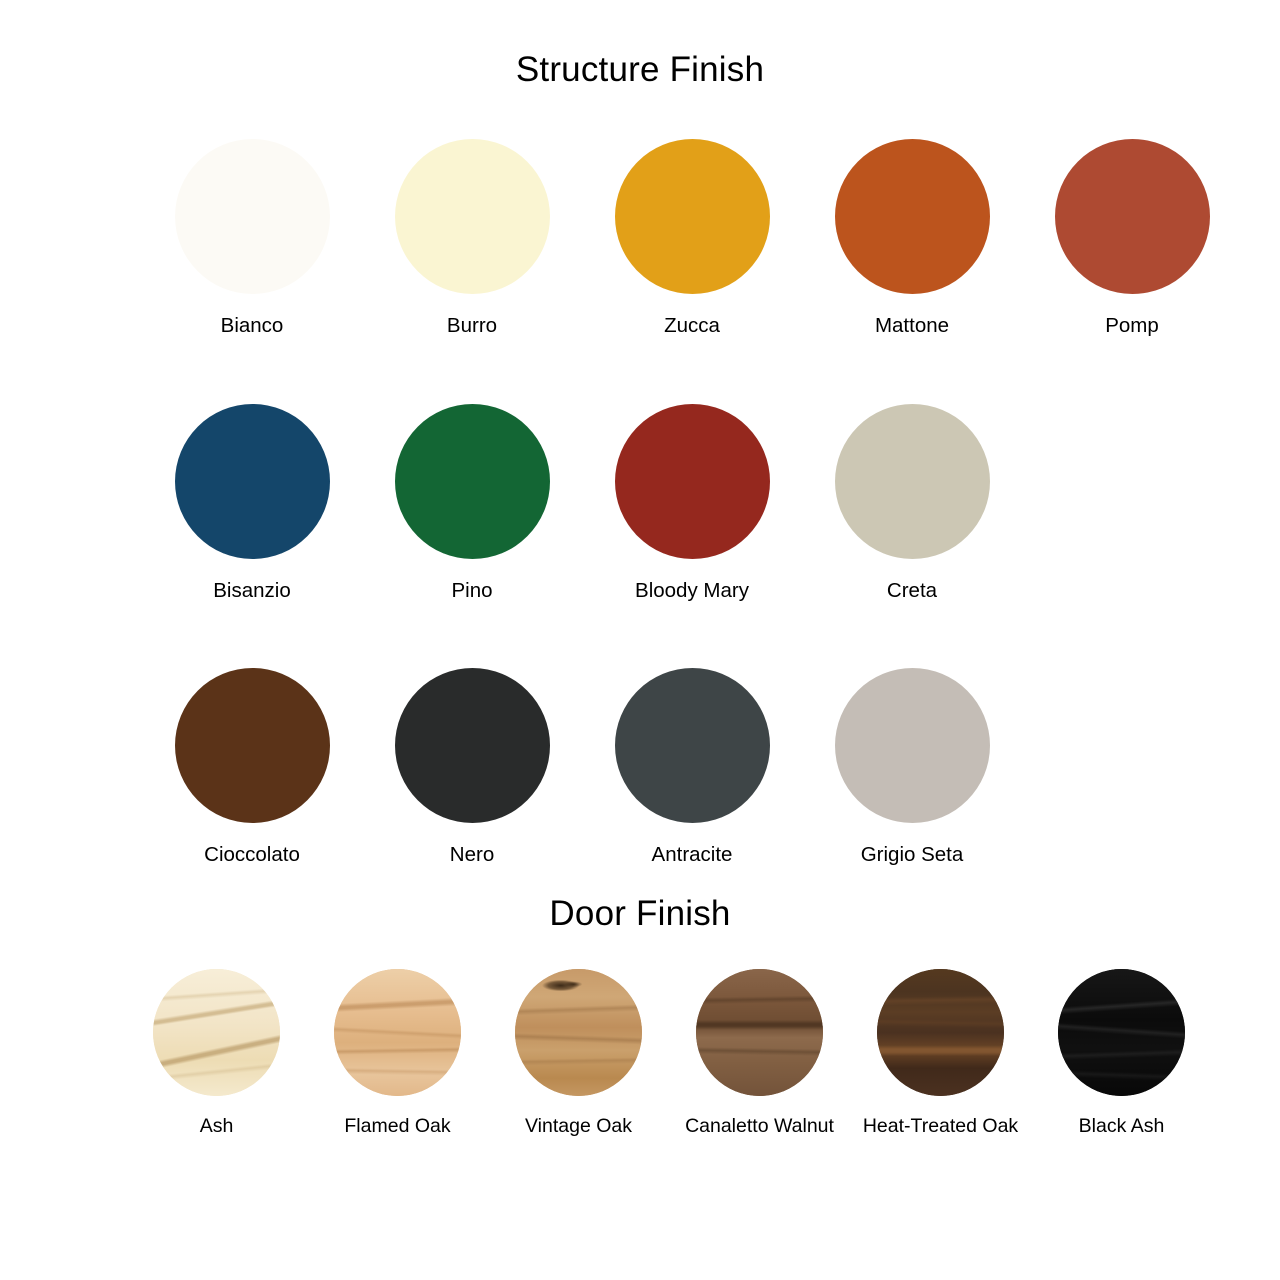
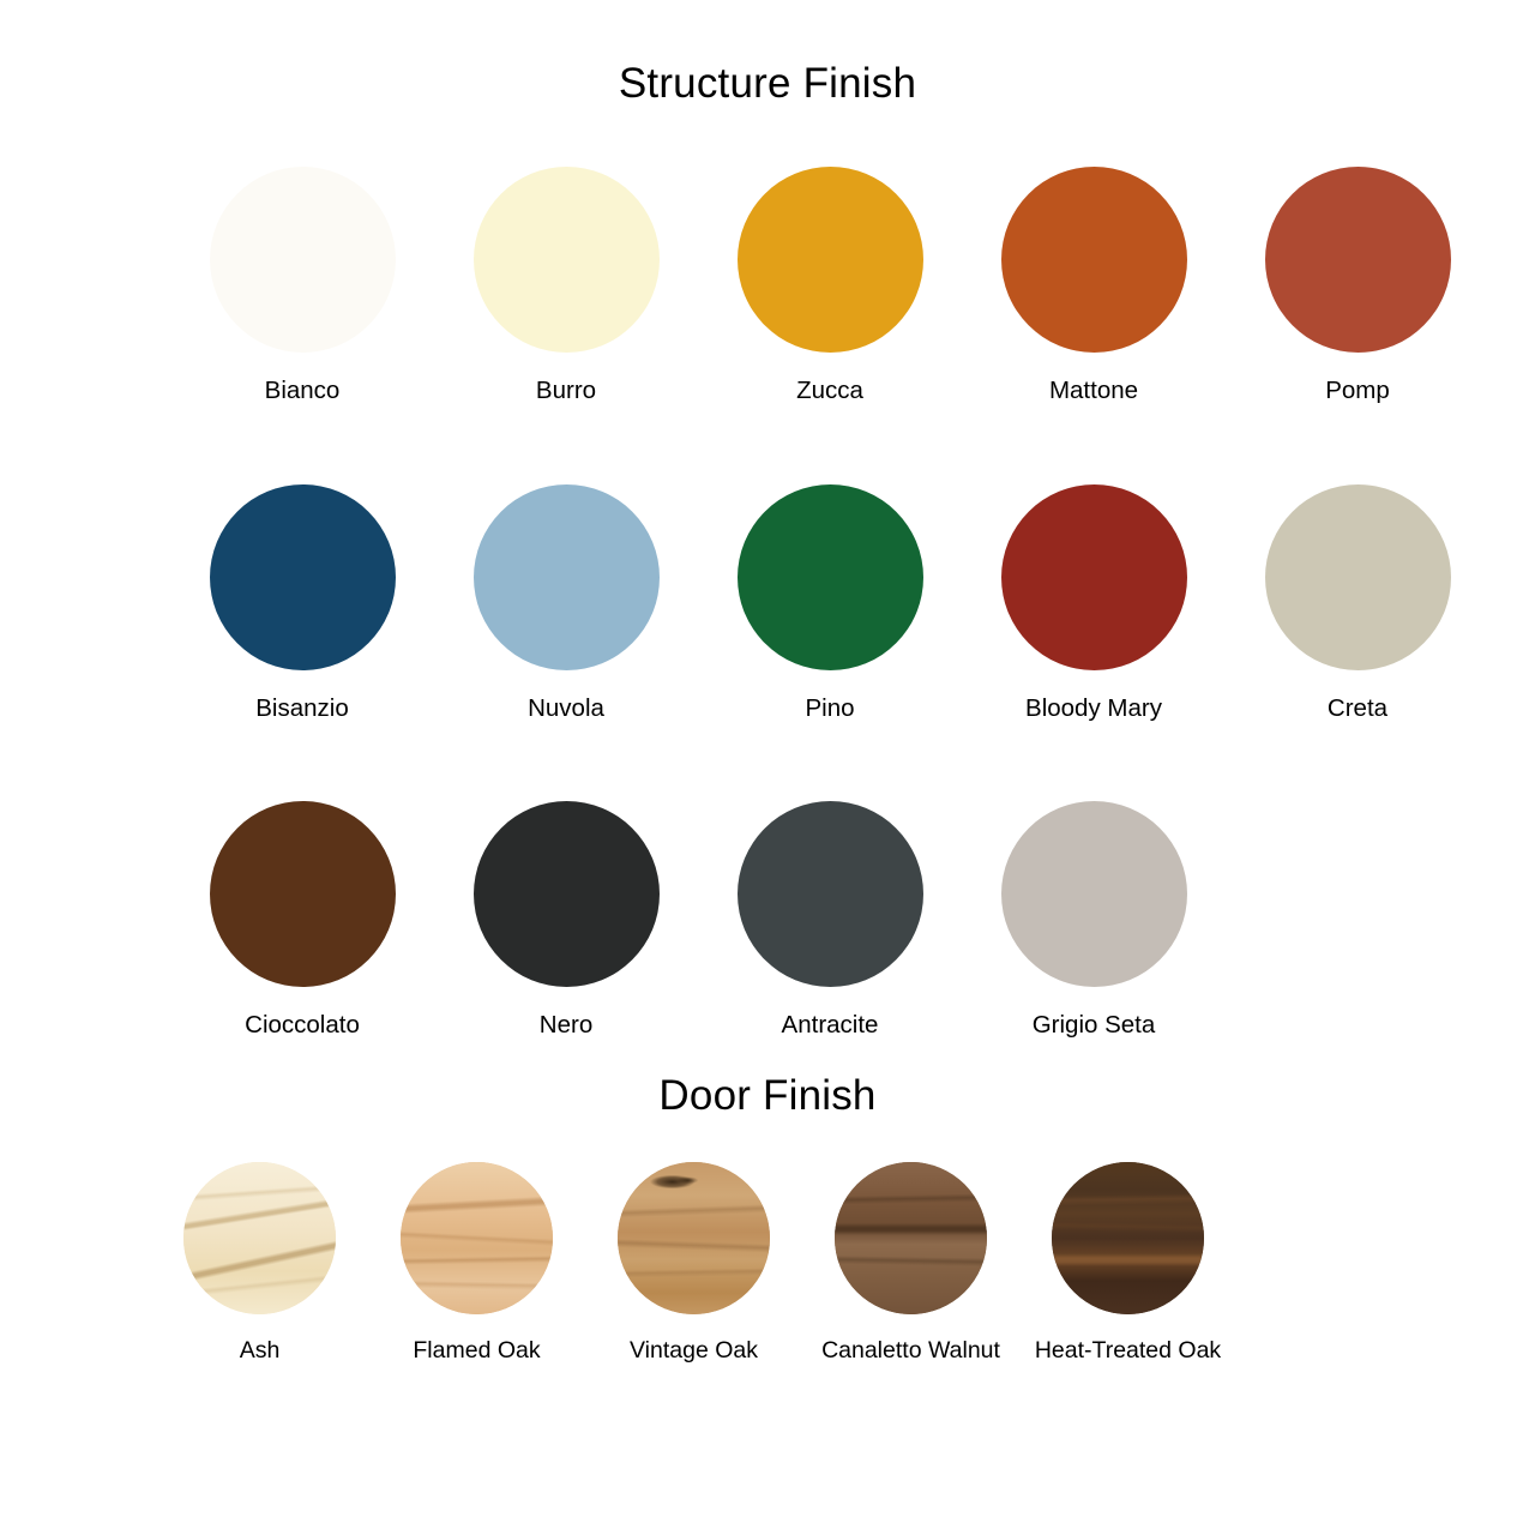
  Structure Finish
  Bianco
  Burro
  Zucca
  Mattone
  Pomp
  Bisanzio
+ Nuvola
  Pino
  Bloody Mary
  Creta
  Cioccolato
  Nero
  Antracite
  Grigio Seta
  Door Finish
  Ash
  Flamed Oak
  Vintage Oak
  Canaletto Walnut
  Heat-Treated Oak
- Black Ash
